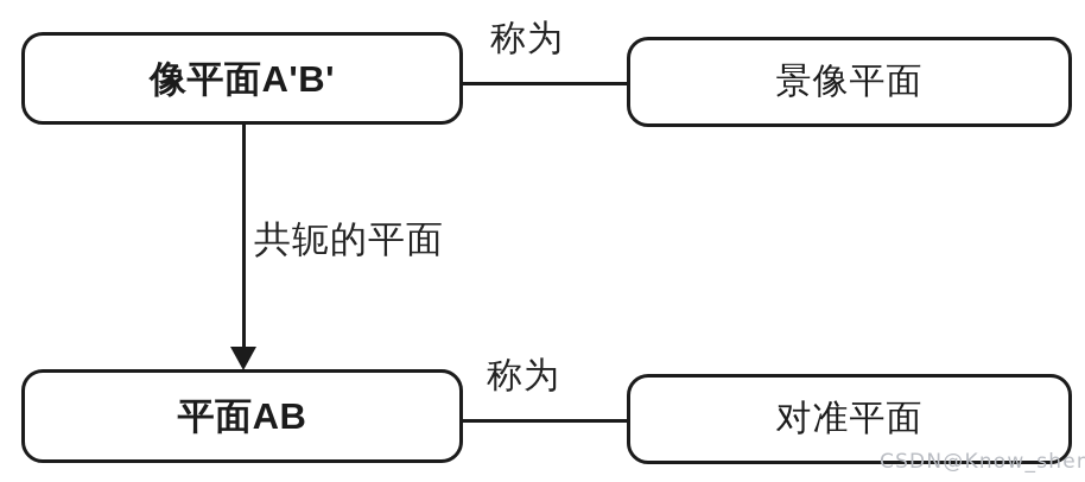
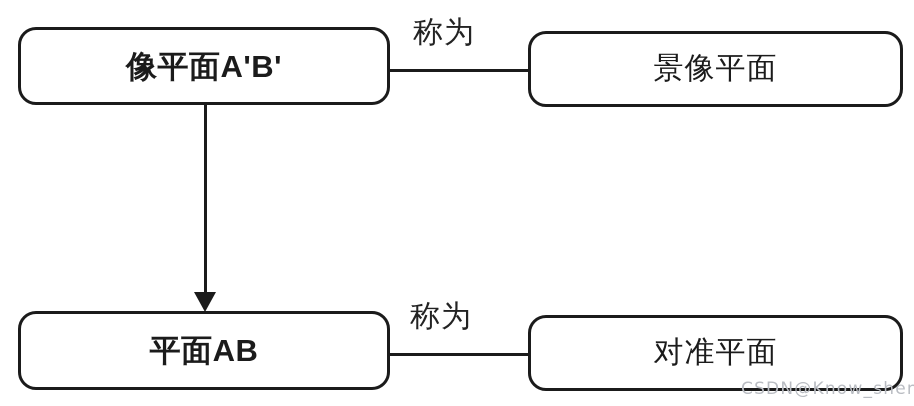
  像平面A'B'
  景像平面
  平面AB
  对准平面
  称为
  称为
- 共轭的平面
  CSDN@Know_shen
